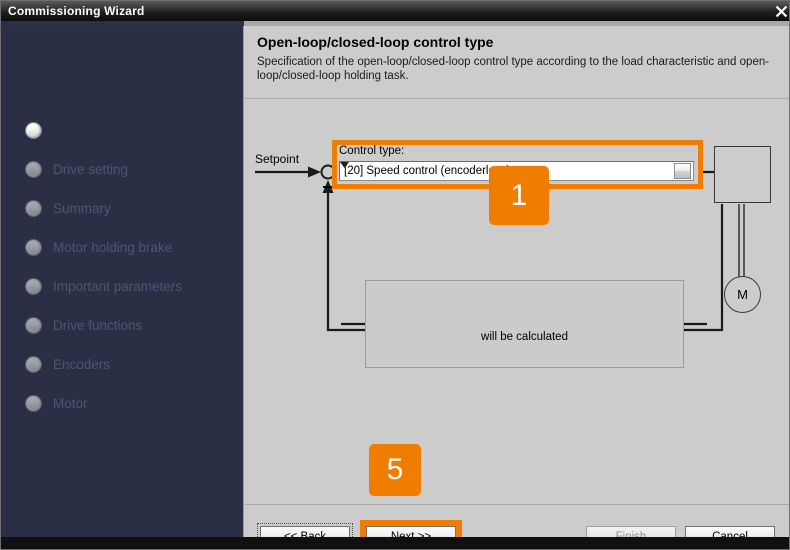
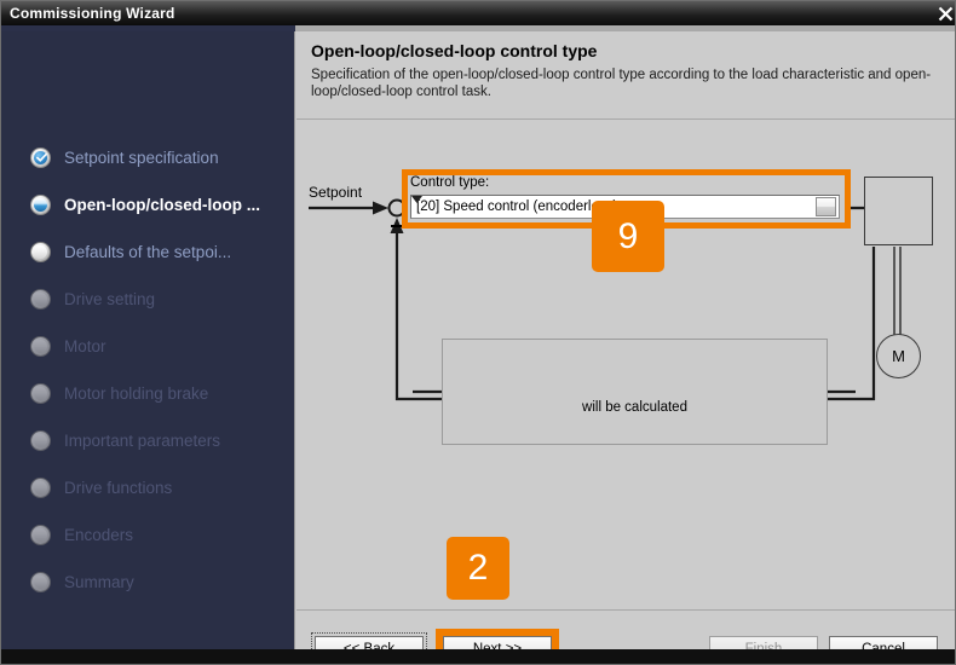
  Commissioning Wizard
+ Setpoint specification
+ Open-loop/closed-loop ...
+ Defaults of the setpoi...
  Drive setting
- Summary
+ Motor
  Motor holding brake
  Important parameters
  Drive functions
  Encoders
- Motor
+ Summary
  Open-loop/closed-loop control type
- Specification of the open-loop/closed-loop control type according to the load characteristic and open-loop/closed-loop holding task.
+ Specification of the open-loop/closed-loop control type according to the load characteristic and open-loop/closed-loop control task.
  Setpoint
  Control type:
  [20] Speed control (encoderl
  M
  will be calculated
- 1
+ 9
- 5
+ 2
